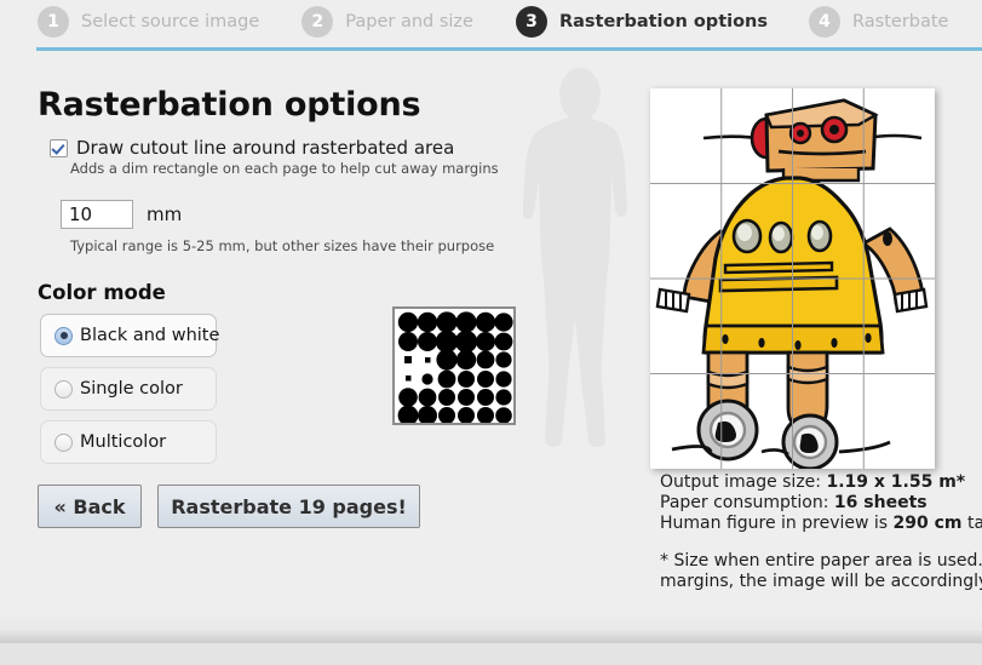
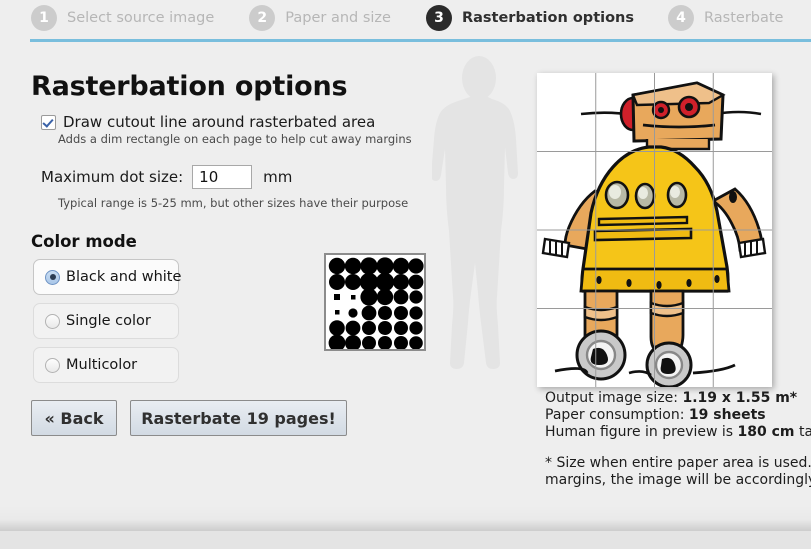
  1
  Select source image
  2
  Paper and size
  3
  Rasterbation options
  4
  Rasterbate
  Rasterbation options
  Draw cutout line around rasterbated area
  Adds a dim rectangle on each page to help cut away margins
+ Maximum dot size:
  10
  mm
  Typical range is 5-25 mm, but other sizes have their purpose
  Color mode
  Black and white
  Single color
  Multicolor
  « Back
  Rasterbate 19 pages!
  Output image size: 1.19 x 1.55 m*
- Paper consumption: 16 sheets
+ Paper consumption: 19 sheets
- Human figure in preview is 290 cm ta
+ Human figure in preview is 180 cm ta
  margins, the image will be accordingl
